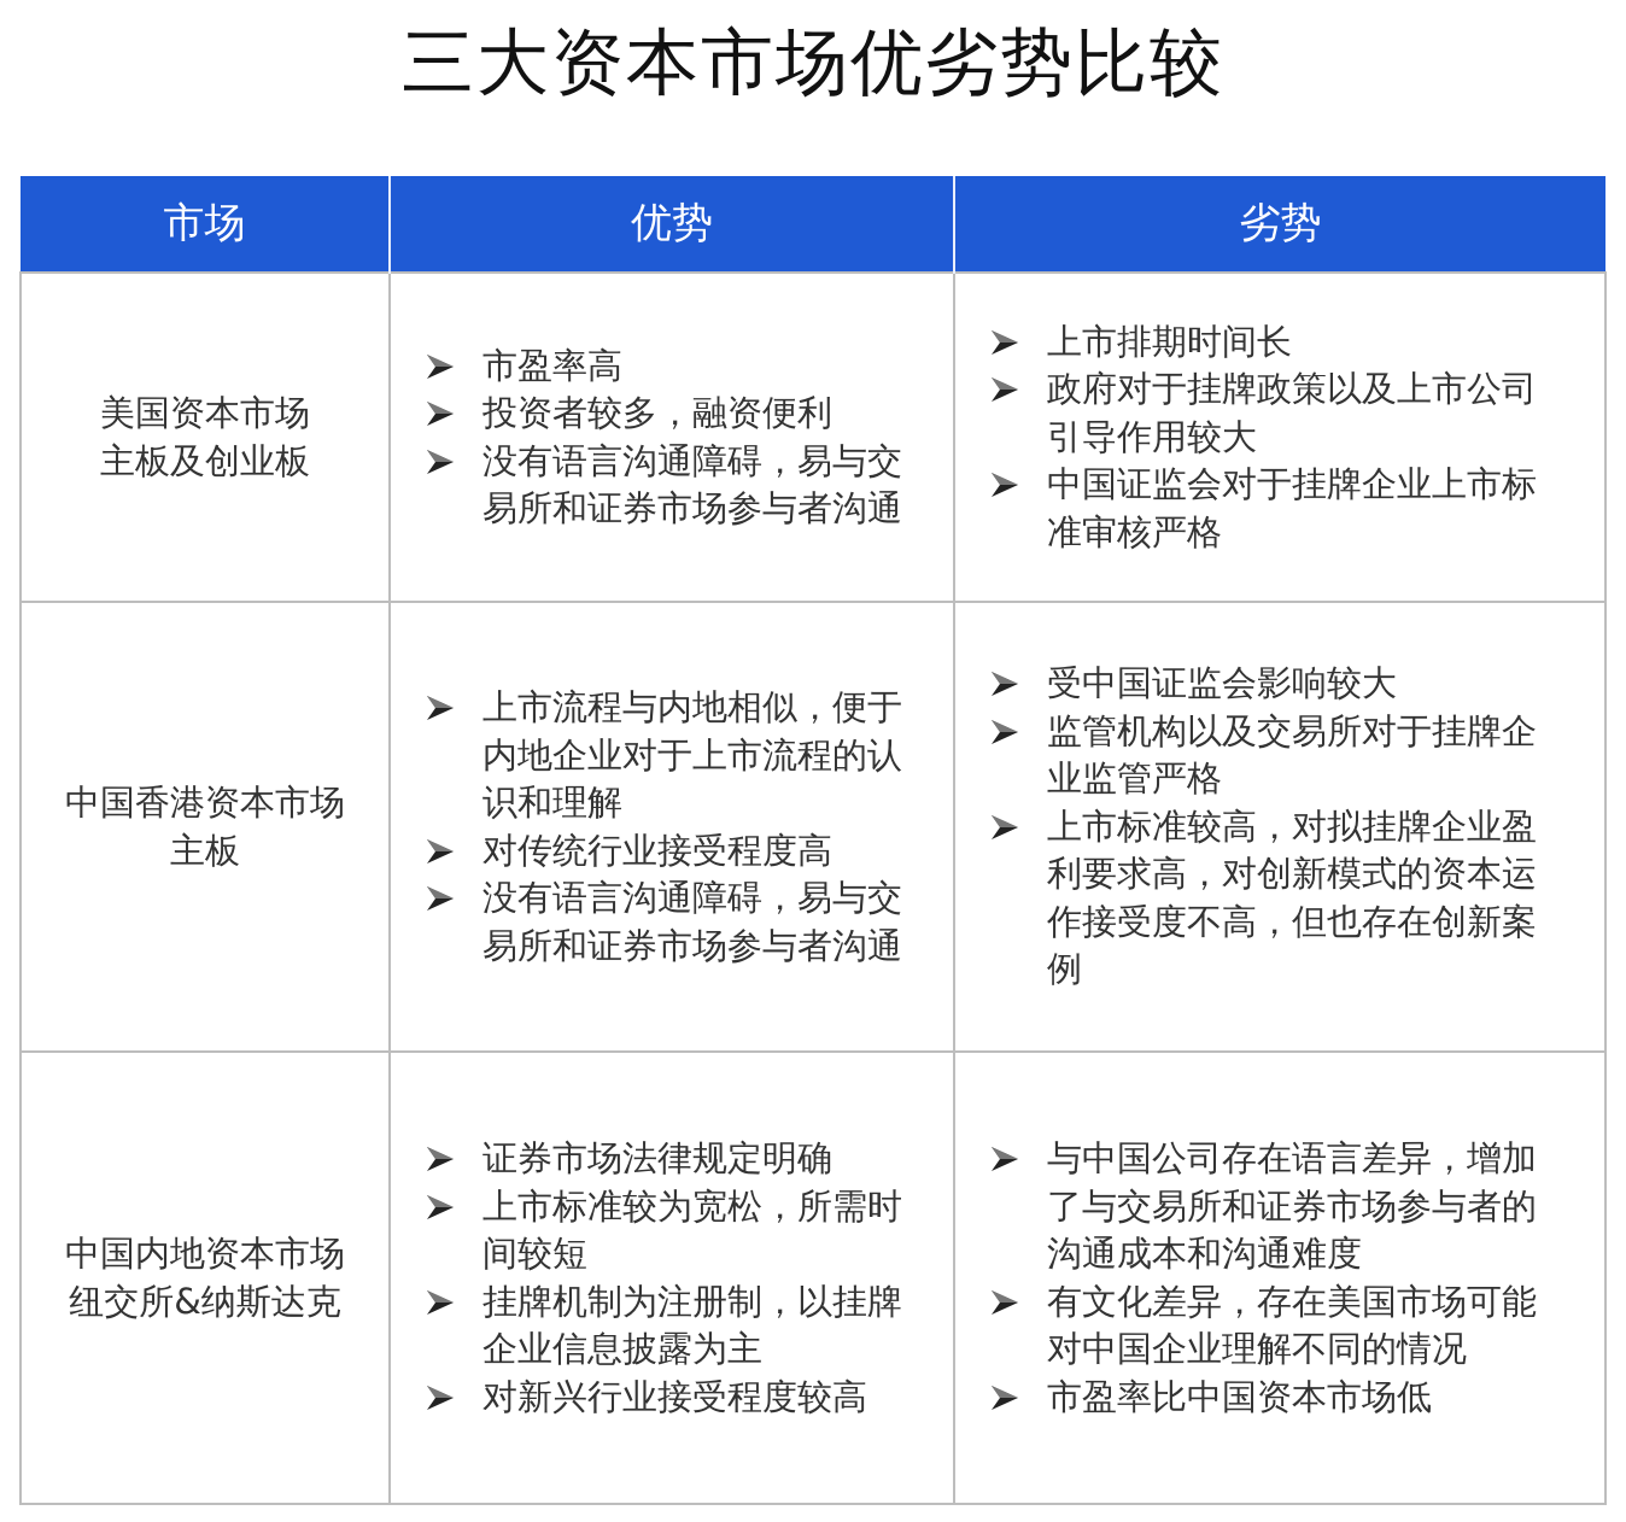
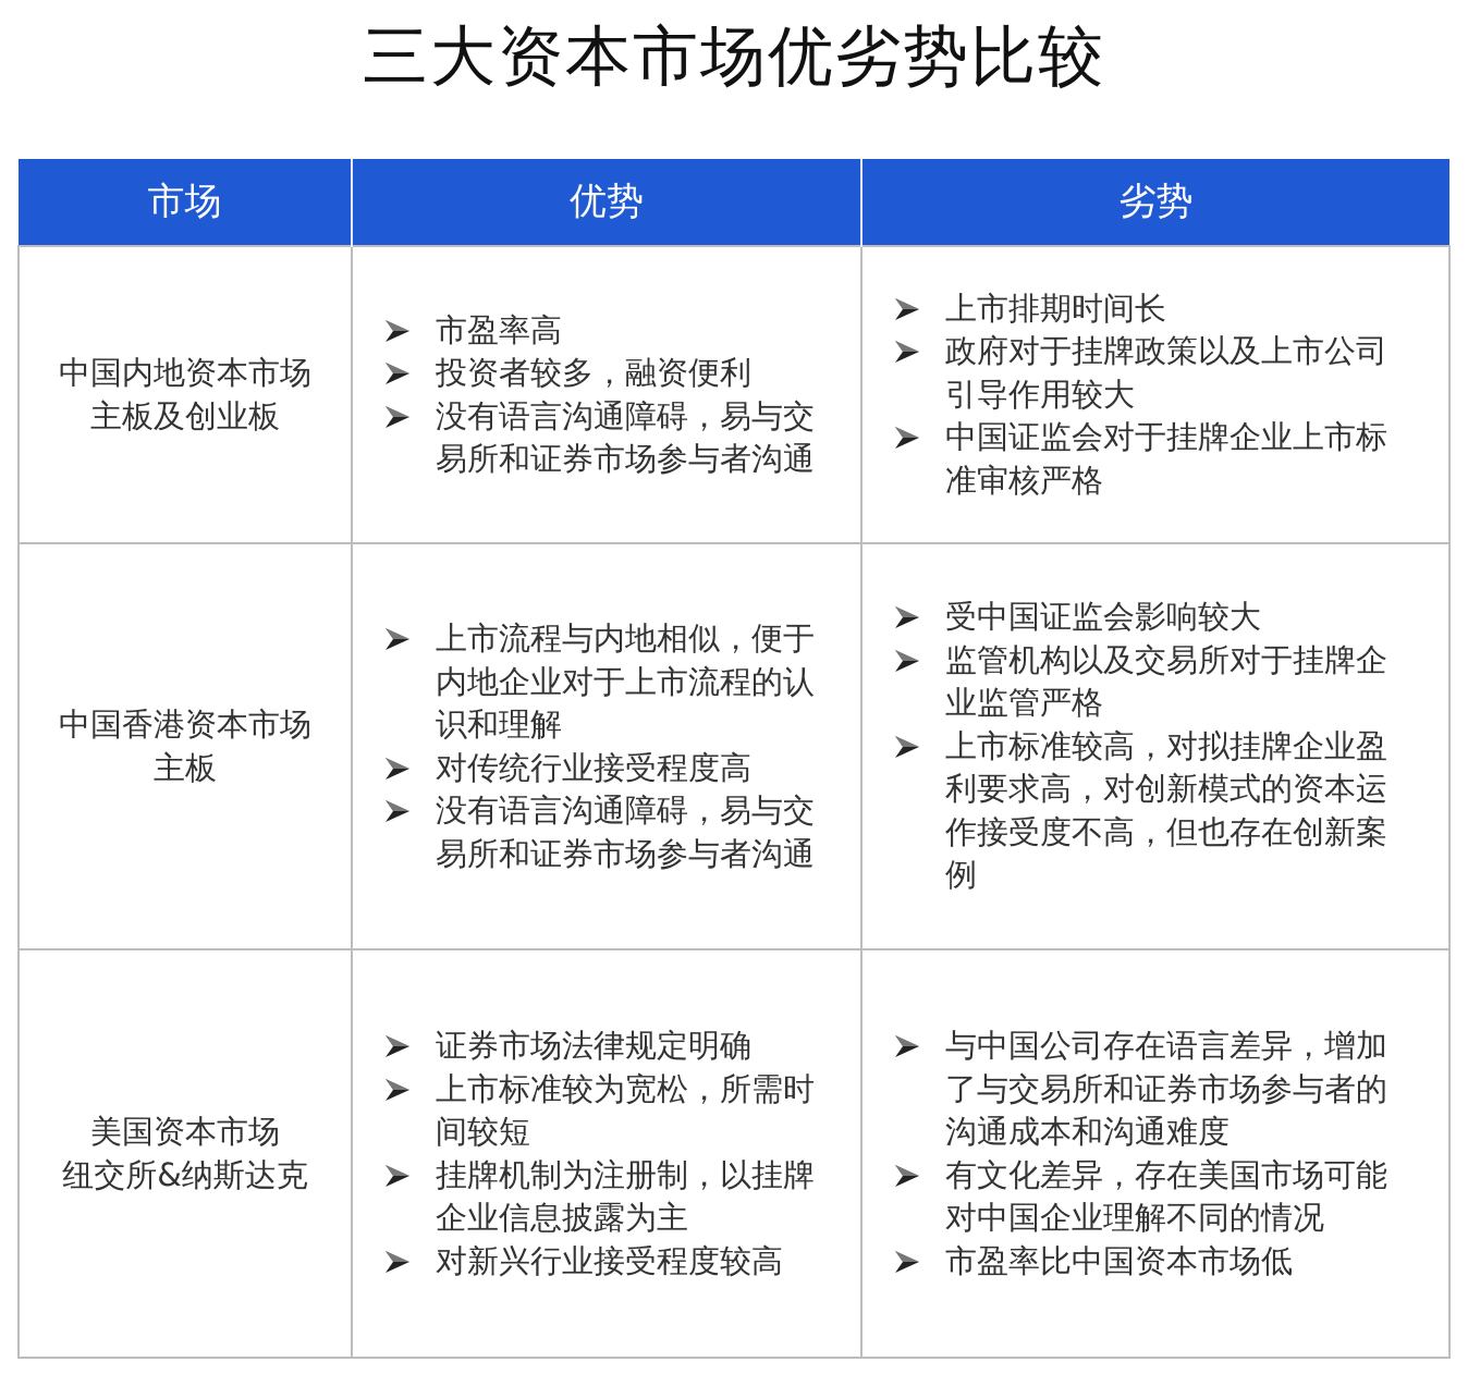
  三大资本市场优劣势比较
  市场	优势	劣势
- 美国资本市场 主板及创业板	市盈率高 投资者较多，融资便利 没有语言沟通障碍，易与交易所和证券市场参与者沟通	上市排期时间长 政府对于挂牌政策以及上市公司引导作用较大 中国证监会对于挂牌企业上市标准审核严格
+ 中国内地资本市场 主板及创业板	市盈率高 投资者较多，融资便利 没有语言沟通障碍，易与交易所和证券市场参与者沟通	上市排期时间长 政府对于挂牌政策以及上市公司引导作用较大 中国证监会对于挂牌企业上市标准审核严格
  中国香港资本市场 主板	上市流程与内地相似，便于内地企业对于上市流程的认识和理解 对传统行业接受程度高 没有语言沟通障碍，易与交易所和证券市场参与者沟通	受中国证监会影响较大 监管机构以及交易所对于挂牌企业监管严格 上市标准较高，对拟挂牌企业盈利要求高，对创新模式的资本运作接受度不高，但也存在创新案例
- 中国内地资本市场 纽交所&纳斯达克	证券市场法律规定明确 上市标准较为宽松，所需时间较短 挂牌机制为注册制，以挂牌企业信息披露为主 对新兴行业接受程度较高	与中国公司存在语言差异，增加了与交易所和证券市场参与者的沟通成本和沟通难度 有文化差异，存在美国市场可能对中国企业理解不同的情况 市盈率比中国资本市场低
+ 美国资本市场 纽交所&纳斯达克	证券市场法律规定明确 上市标准较为宽松，所需时间较短 挂牌机制为注册制，以挂牌企业信息披露为主 对新兴行业接受程度较高	与中国公司存在语言差异，增加了与交易所和证券市场参与者的沟通成本和沟通难度 有文化差异，存在美国市场可能对中国企业理解不同的情况 市盈率比中国资本市场低
